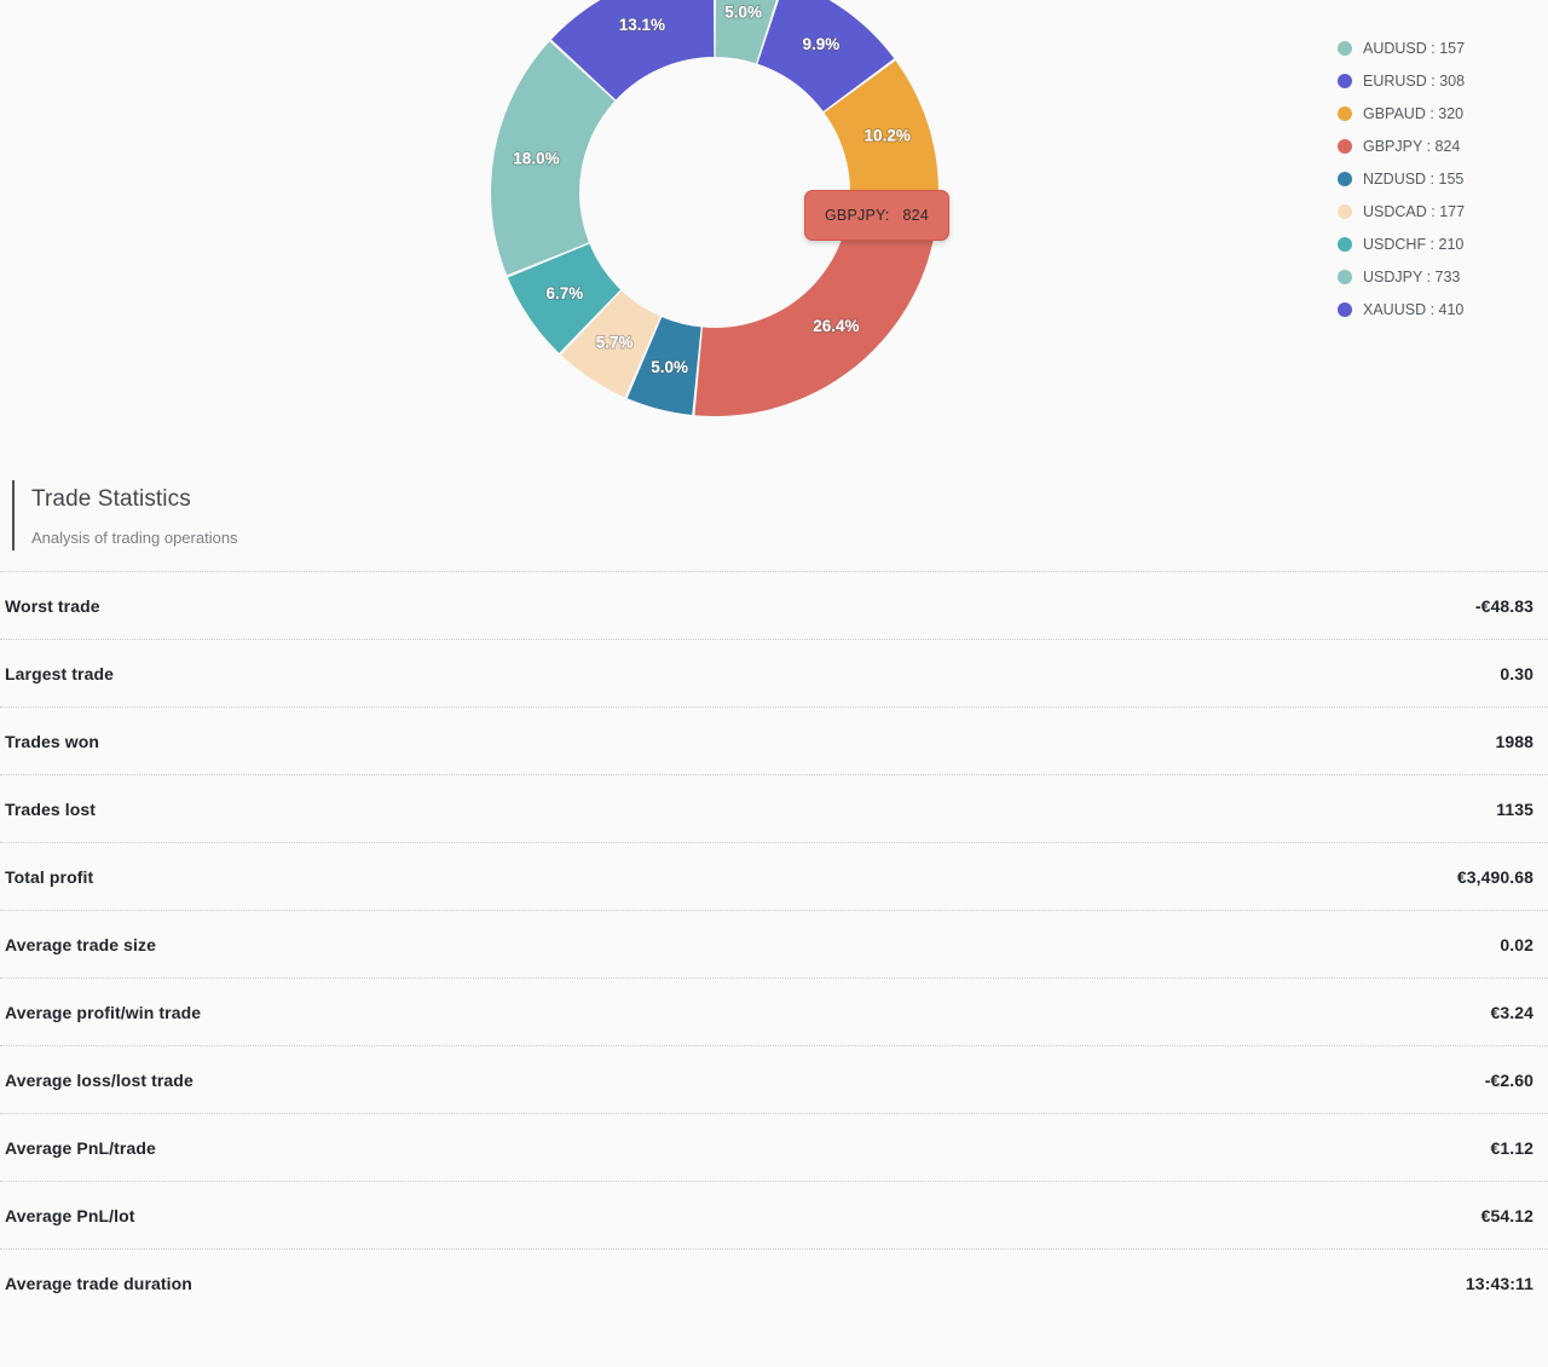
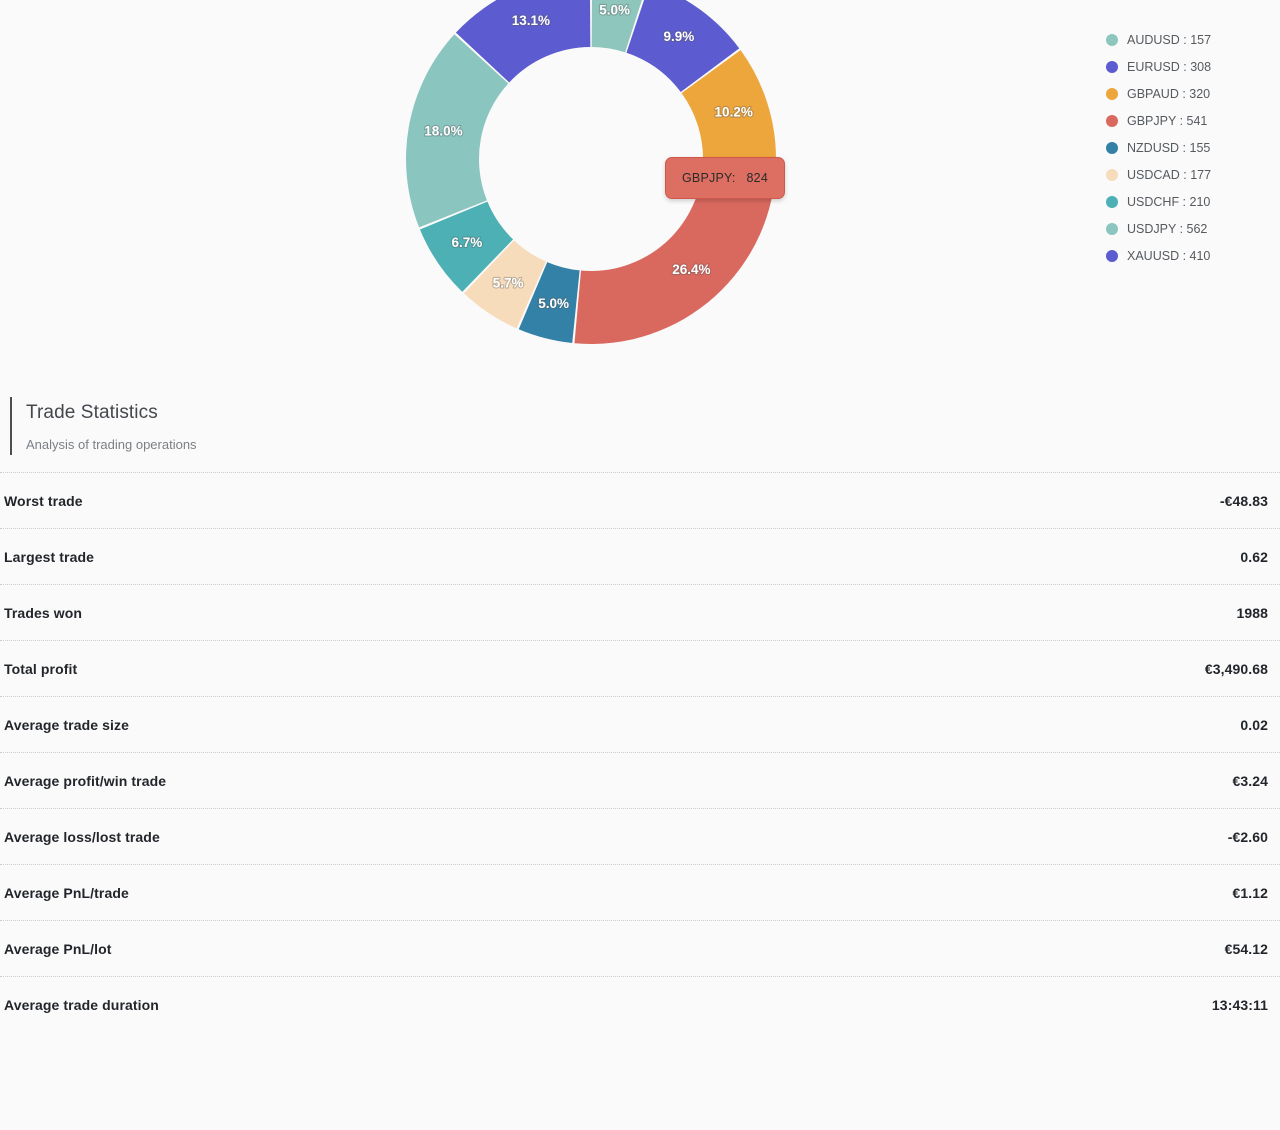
  5.0%
  9.9%
  10.2%
  26.4%
  5.0%
  5.7%
  6.7%
  18.0%
  13.1%
  GBPJPY:
  824
  AUDUSD : 157
  EURUSD : 308
  GBPAUD : 320
- GBPJPY : 824
+ GBPJPY : 541
  NZDUSD : 155
  USDCAD : 177
  USDCHF : 210
- USDJPY : 733
+ USDJPY : 562
  XAUUSD : 410
  Trade Statistics
  Analysis of trading operations
  Worst trade
  -€48.83
  Largest trade
- 0.30
+ 0.62
  Trades won
  1988
- Trades lost
- 1135
  Total profit
  €3,490.68
  Average trade size
  0.02
  Average profit/win trade
  €3.24
  Average loss/lost trade
  -€2.60
  Average PnL/trade
  €1.12
  Average PnL/lot
  €54.12
  Average trade duration
  13:43:11
